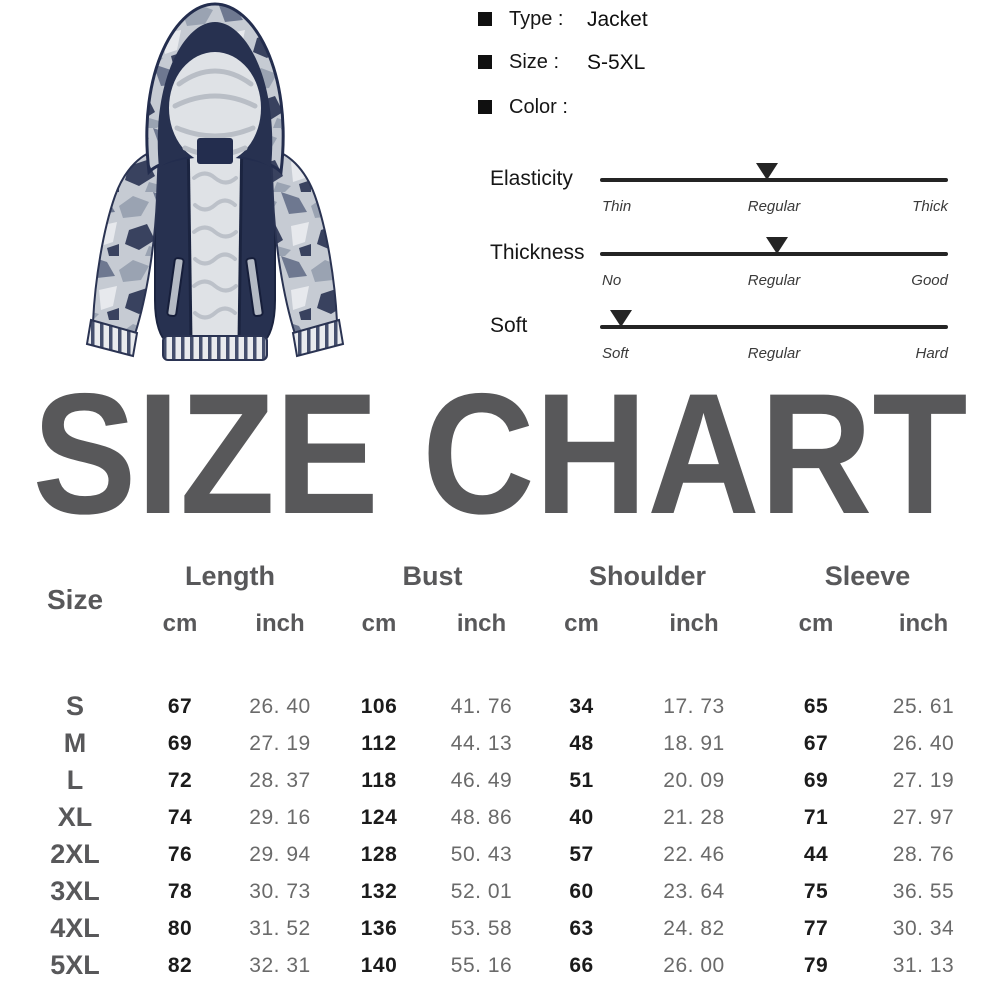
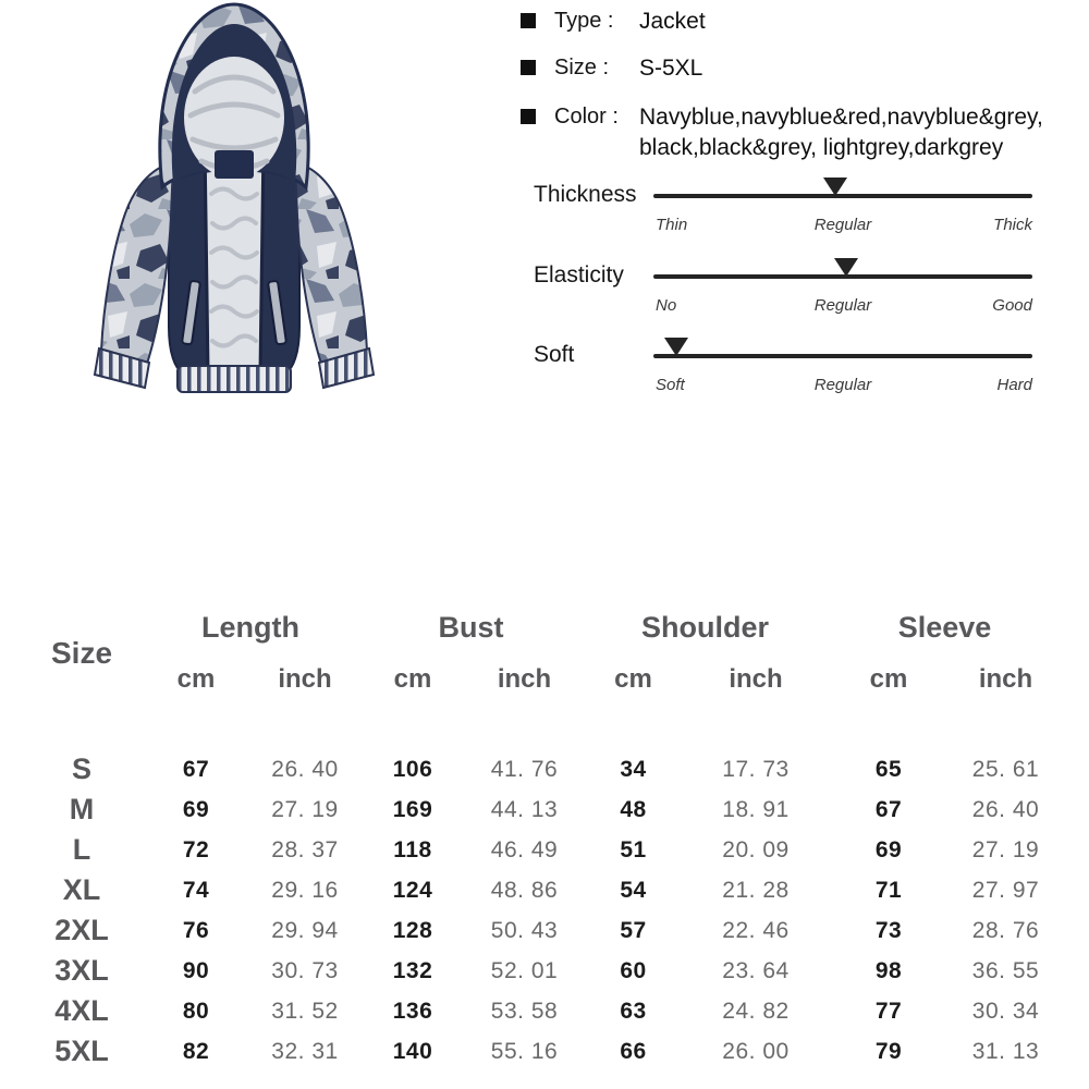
  Type :
  Jacket
  Size :
  S-5XL
  Color :
+ Navyblue,navyblue&red,navyblue&grey,
+ black,black&grey, lightgrey,darkgrey
- Elasticity
+ Thickness
  Thin
  Regular
  Thick
- Thickness
+ Elasticity
  No
  Regular
  Good
  Soft
  Soft
  Regular
  Hard
- SIZE CHART
  Size
  Length
  Bust
  Shoulder
  Sleeve
  cm
  inch
  cm
  inch
  cm
  inch
  cm
  inch
  S
  67
  26. 40
  106
  41. 76
  34
  17. 73
  65
  25. 61
  M
  69
  27. 19
- 112
+ 169
  44. 13
  48
  18. 91
  67
  26. 40
  L
  72
  28. 37
  118
  46. 49
  51
  20. 09
  69
  27. 19
  XL
  74
  29. 16
  124
  48. 86
- 40
+ 54
  21. 28
  71
  27. 97
  2XL
  76
  29. 94
  128
  50. 43
  57
  22. 46
- 44
+ 73
  28. 76
  3XL
- 78
+ 90
  30. 73
  132
  52. 01
  60
  23. 64
- 75
+ 98
  36. 55
  4XL
  80
  31. 52
  136
  53. 58
  63
  24. 82
  77
  30. 34
  5XL
  82
  32. 31
  140
  55. 16
  66
  26. 00
  79
  31. 13
